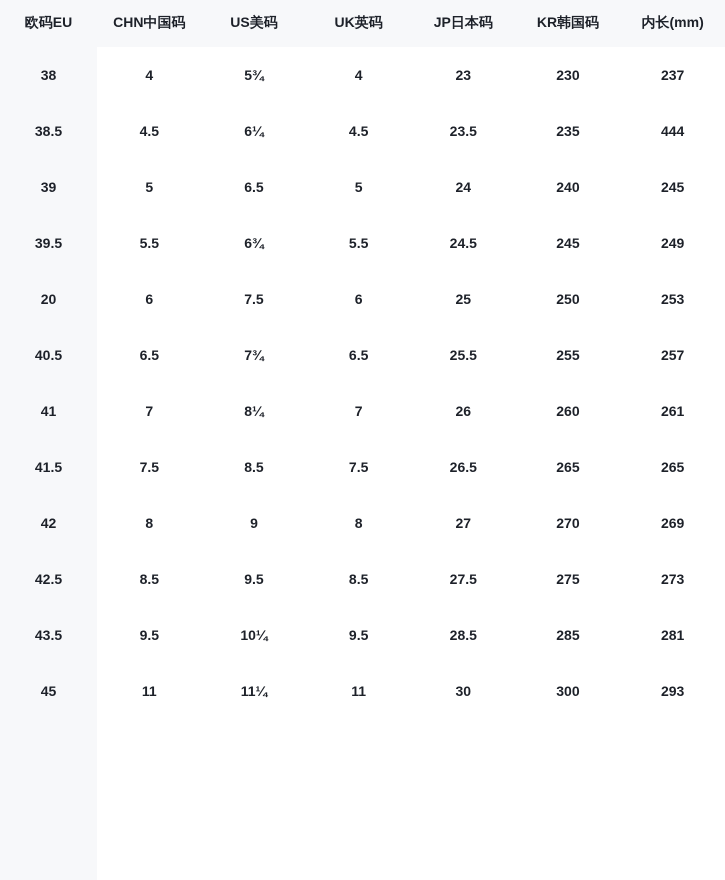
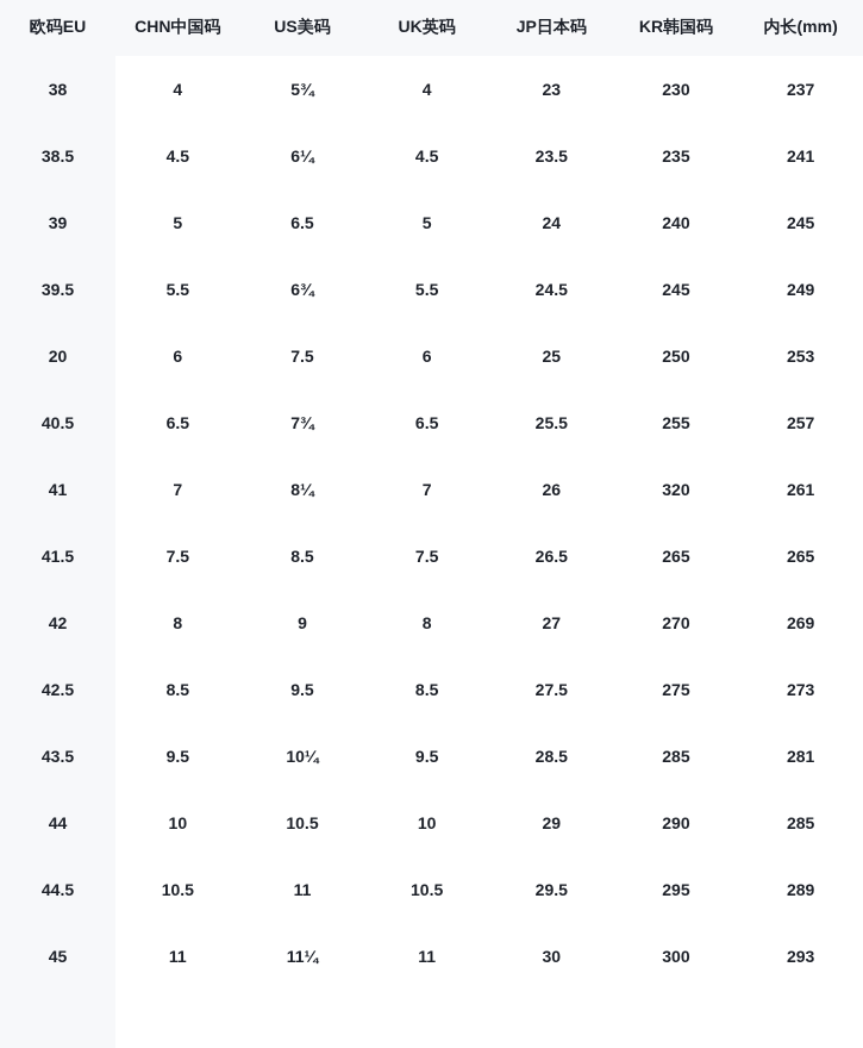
  欧码EU	CHN中国码	US美码	UK英码	JP日本码	KR韩国码	内长(mm)
  38	4	5¾	4	23	230	237
- 38.5	4.5	6¼	4.5	23.5	235	444
+ 38.5	4.5	6¼	4.5	23.5	235	241
  39	5	6.5	5	24	240	245
  39.5	5.5	6¾	5.5	24.5	245	249
  20	6	7.5	6	25	250	253
  40.5	6.5	7¾	6.5	25.5	255	257
- 41	7	8¼	7	26	260	261
+ 41	7	8¼	7	26	320	261
  41.5	7.5	8.5	7.5	26.5	265	265
  42	8	9	8	27	270	269
  42.5	8.5	9.5	8.5	27.5	275	273
  43.5	9.5	10¼	9.5	28.5	285	281
+ 44	10	10.5	10	29	290	285
+ 44.5	10.5	11	10.5	29.5	295	289
  45	11	11¼	11	30	300	293
